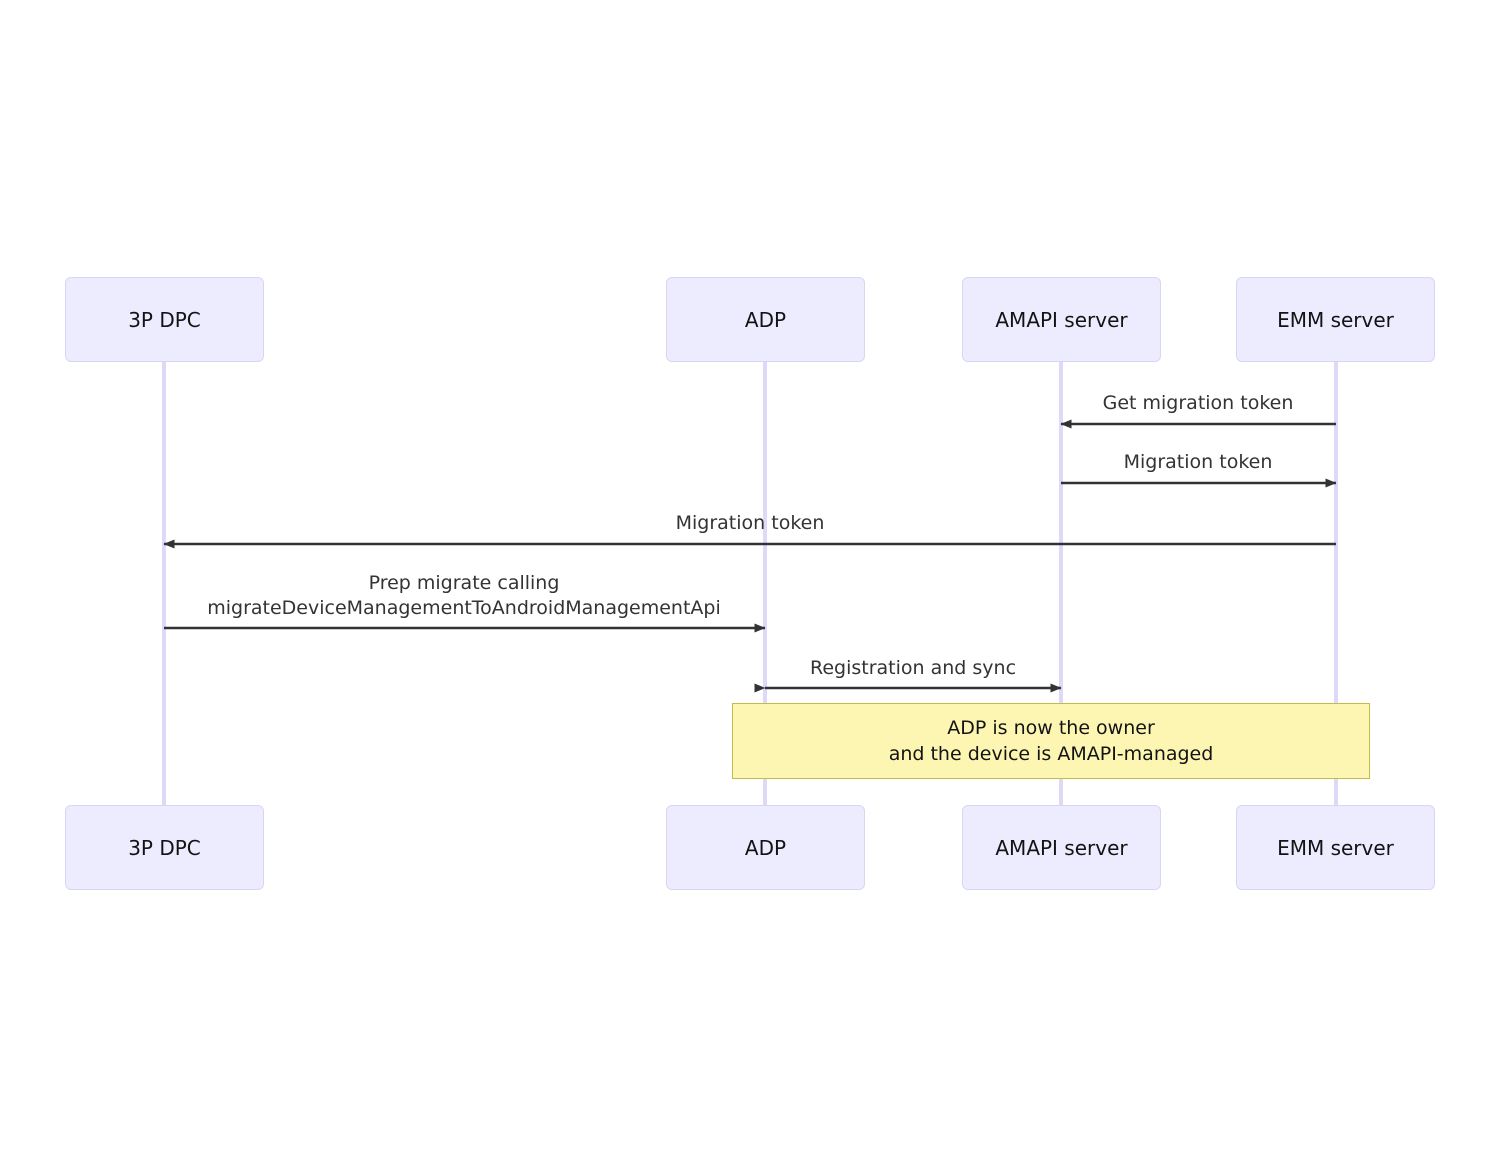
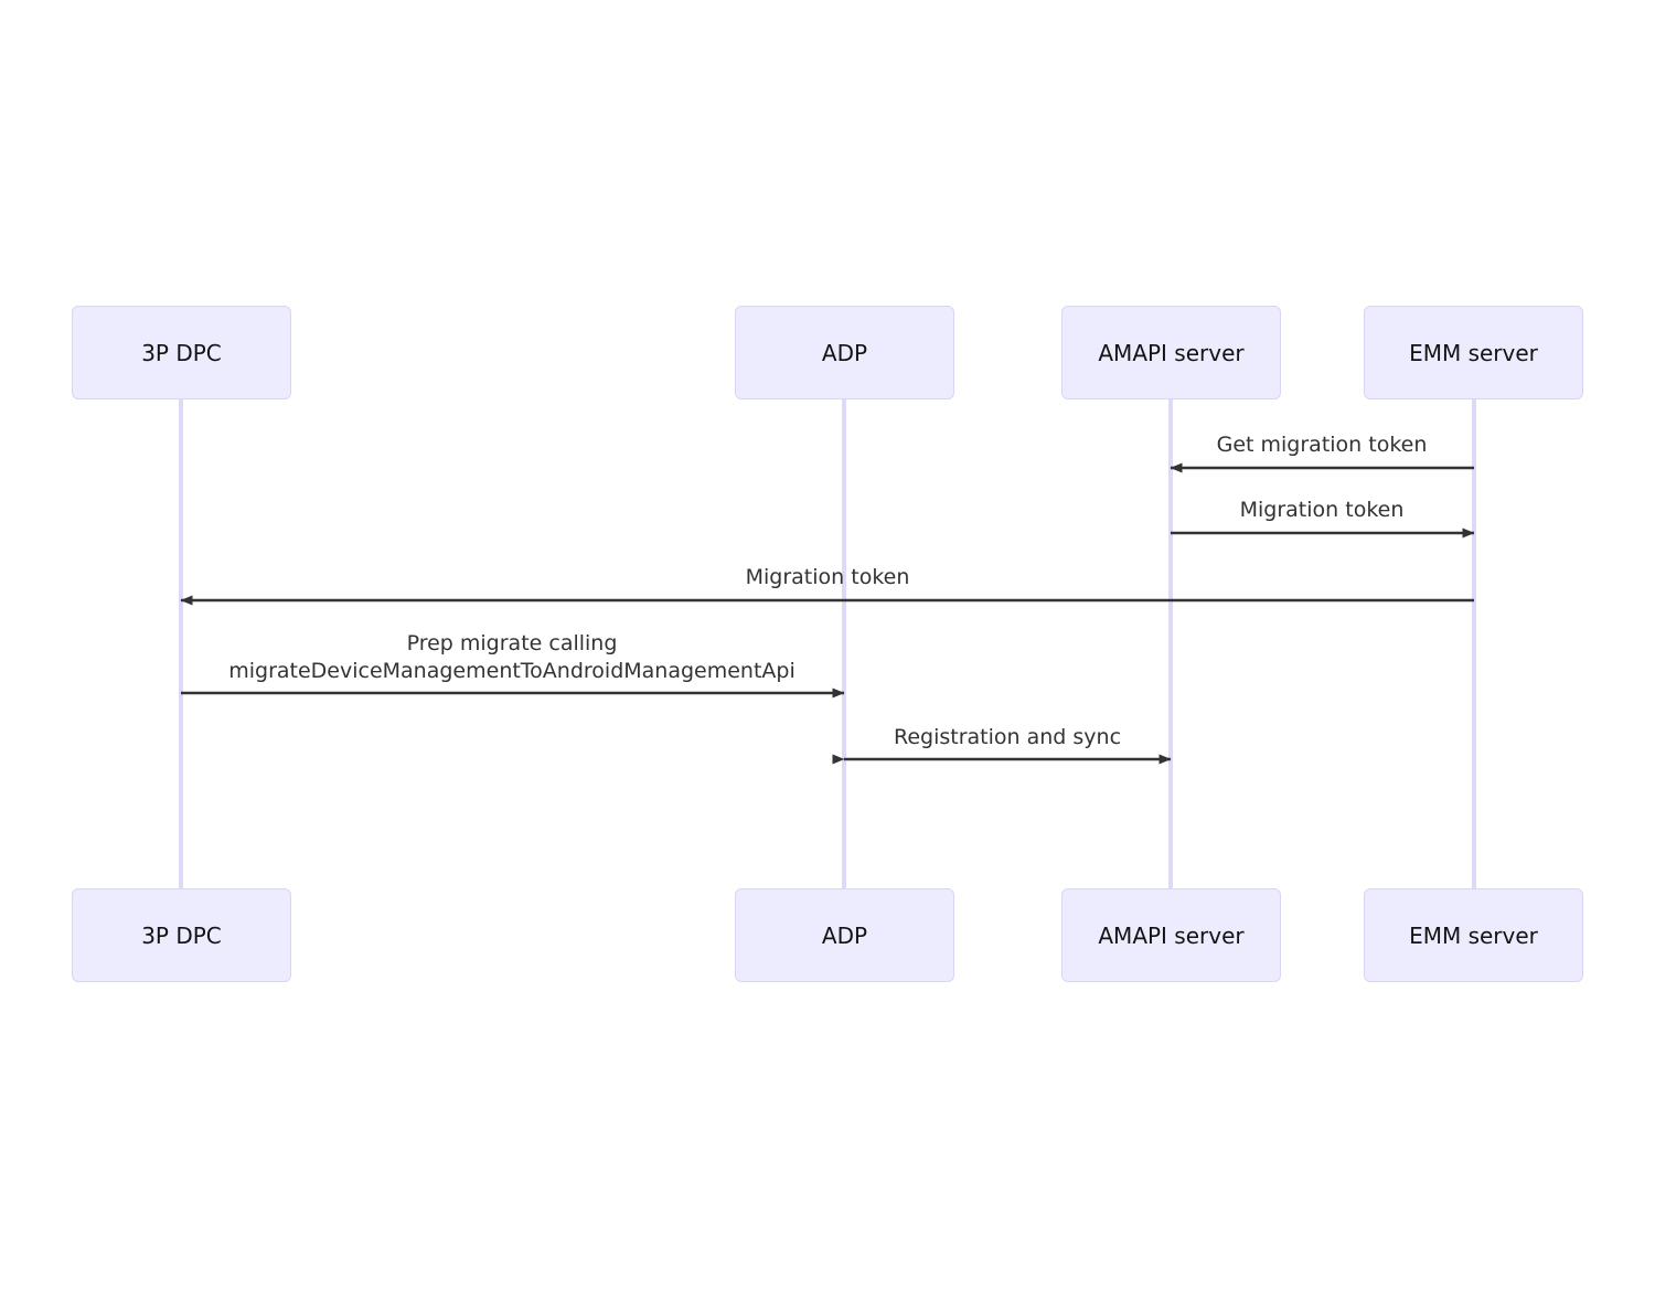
  3P DPC
  ADP
  AMAPI server
  EMM server
  3P DPC
  ADP
  AMAPI server
  EMM server
  Get migration token
  Migration token
  Migration token
  Prep migrate calling
  migrateDeviceManagementToAndroidManagementApi
  Registration and sync
- ADP is now the owner
- and the device is AMAPI-managed
